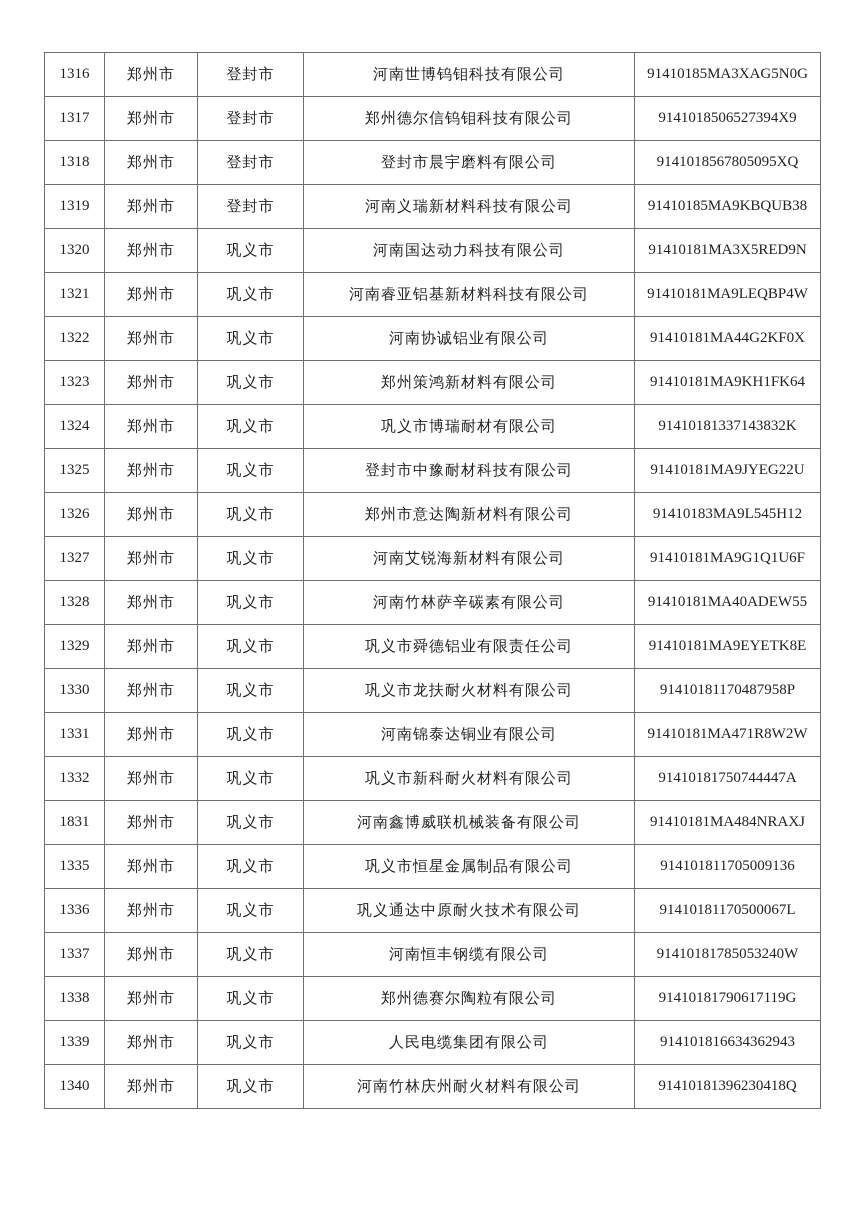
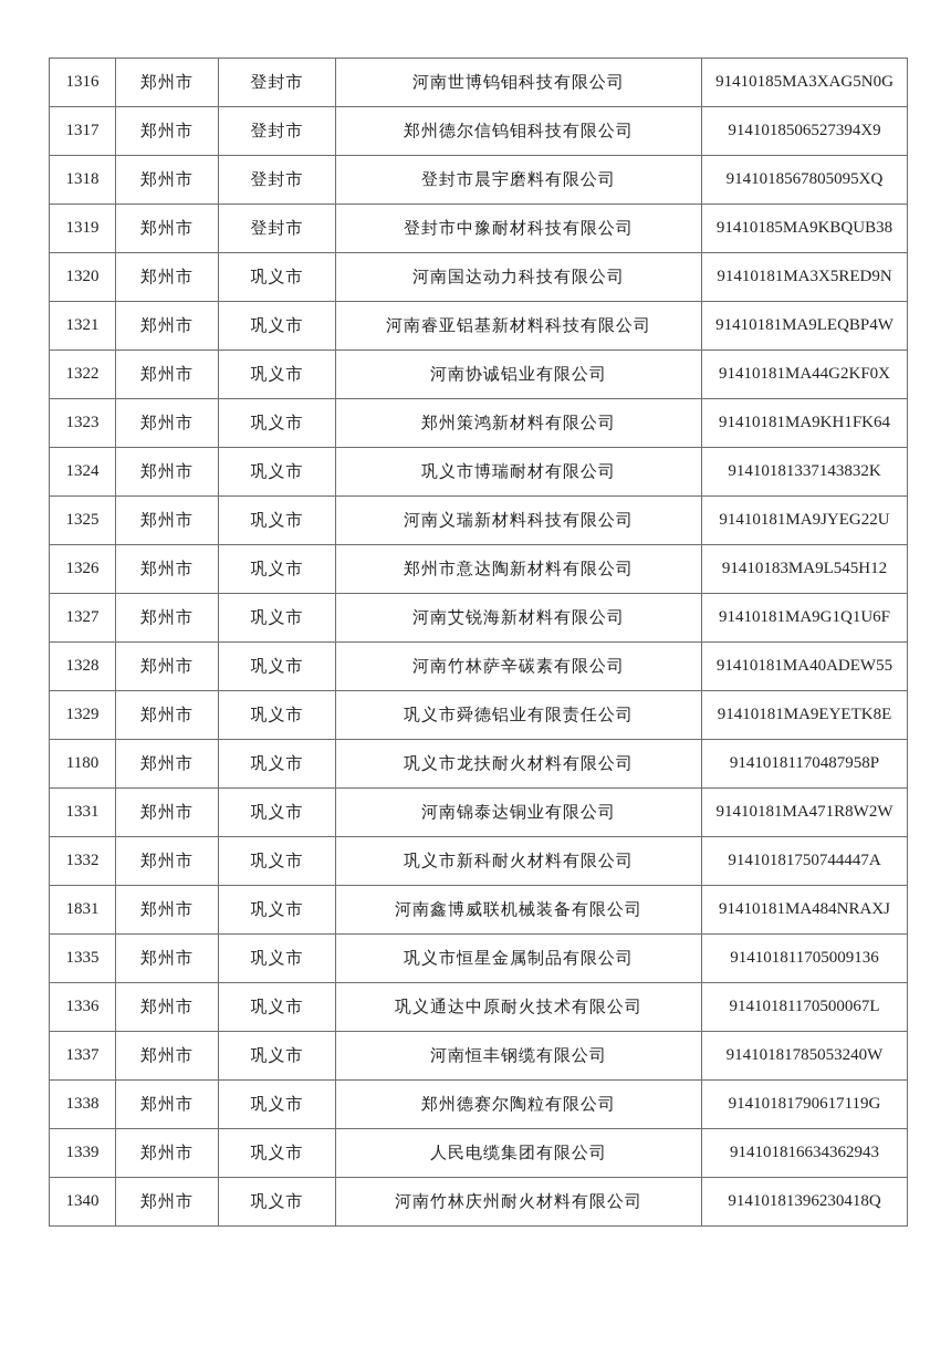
  1316	郑州市	登封市	河南世博钨钼科技有限公司	91410185MA3XAG5N0G
  1317	郑州市	登封市	郑州德尔信钨钼科技有限公司	9141018506527394X9
  1318	郑州市	登封市	登封市晨宇磨料有限公司	9141018567805095XQ
- 1319	郑州市	登封市	河南义瑞新材料科技有限公司	91410185MA9KBQUB38
+ 1319	郑州市	登封市	登封市中豫耐材科技有限公司	91410185MA9KBQUB38
  1320	郑州市	巩义市	河南国达动力科技有限公司	91410181MA3X5RED9N
  1321	郑州市	巩义市	河南睿亚铝基新材料科技有限公司	91410181MA9LEQBP4W
  1322	郑州市	巩义市	河南协诚铝业有限公司	91410181MA44G2KF0X
  1323	郑州市	巩义市	郑州策鸿新材料有限公司	91410181MA9KH1FK64
  1324	郑州市	巩义市	巩义市博瑞耐材有限公司	91410181337143832K
- 1325	郑州市	巩义市	登封市中豫耐材科技有限公司	91410181MA9JYEG22U
+ 1325	郑州市	巩义市	河南义瑞新材料科技有限公司	91410181MA9JYEG22U
  1326	郑州市	巩义市	郑州市意达陶新材料有限公司	91410183MA9L545H12
  1327	郑州市	巩义市	河南艾锐海新材料有限公司	91410181MA9G1Q1U6F
  1328	郑州市	巩义市	河南竹林萨辛碳素有限公司	91410181MA40ADEW55
  1329	郑州市	巩义市	巩义市舜德铝业有限责任公司	91410181MA9EYETK8E
- 1330	郑州市	巩义市	巩义市龙扶耐火材料有限公司	91410181170487958P
+ 1180	郑州市	巩义市	巩义市龙扶耐火材料有限公司	91410181170487958P
  1331	郑州市	巩义市	河南锦泰达铜业有限公司	91410181MA471R8W2W
  1332	郑州市	巩义市	巩义市新科耐火材料有限公司	91410181750744447A
  1831	郑州市	巩义市	河南鑫博威联机械装备有限公司	91410181MA484NRAXJ
  1335	郑州市	巩义市	巩义市恒星金属制品有限公司	914101811705009136
  1336	郑州市	巩义市	巩义通达中原耐火技术有限公司	91410181170500067L
  1337	郑州市	巩义市	河南恒丰钢缆有限公司	91410181785053240W
  1338	郑州市	巩义市	郑州德赛尔陶粒有限公司	91410181790617119G
  1339	郑州市	巩义市	人民电缆集团有限公司	914101816634362943
  1340	郑州市	巩义市	河南竹林庆州耐火材料有限公司	91410181396230418Q
